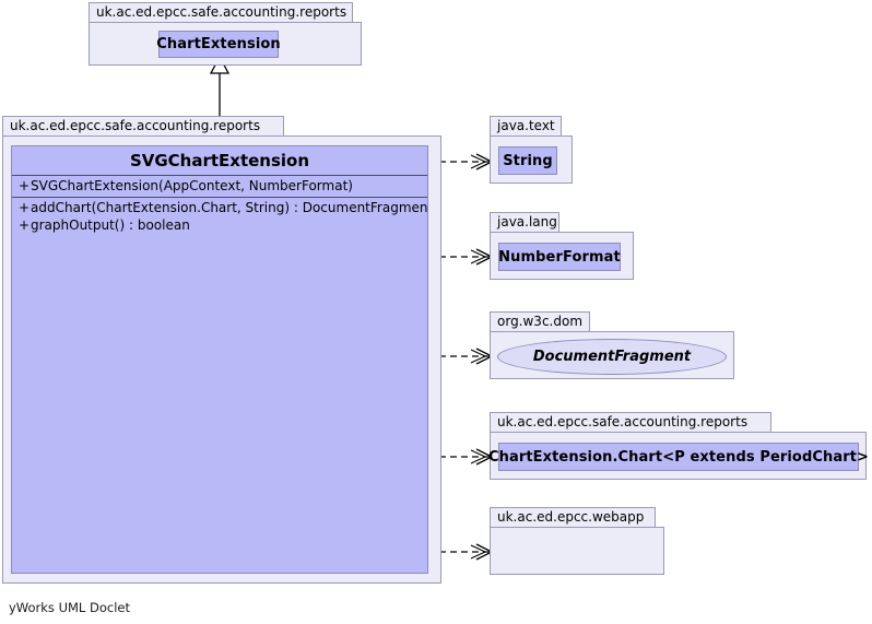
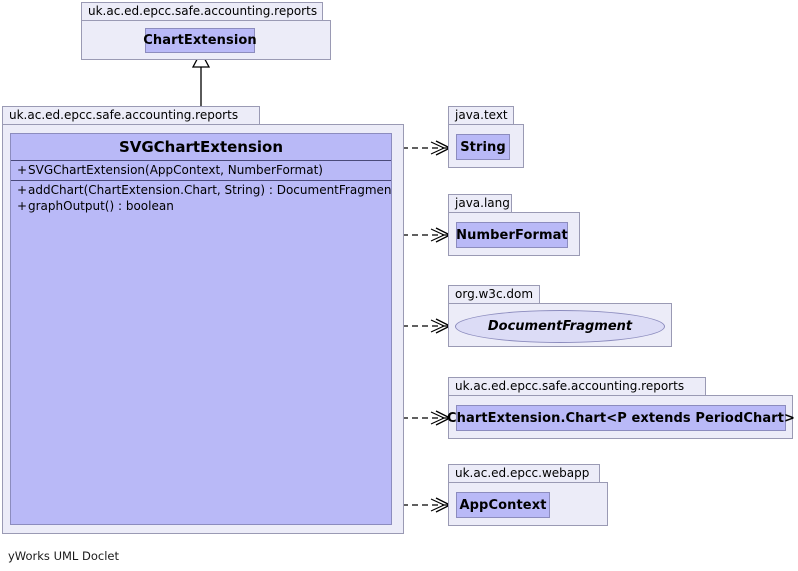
  uk.ac.ed.epcc.safe.accounting.reports
  ChartExtension
  uk.ac.ed.epcc.safe.accounting.reports
  SVGChartExtension
  +SVGChartExtension(AppContext, NumberFormat)
  +addChart(ChartExtension.Chart, String) : DocumentFragmen
  +graphOutput() : boolean
  java.text
  String
  java.lang
  NumberFormat
  org.w3c.dom
  DocumentFragment
  uk.ac.ed.epcc.safe.accounting.reports
  ChartExtension.Chart<P extends PeriodChart>
  uk.ac.ed.epcc.webapp
+ AppContext
  yWorks UML Doclet
